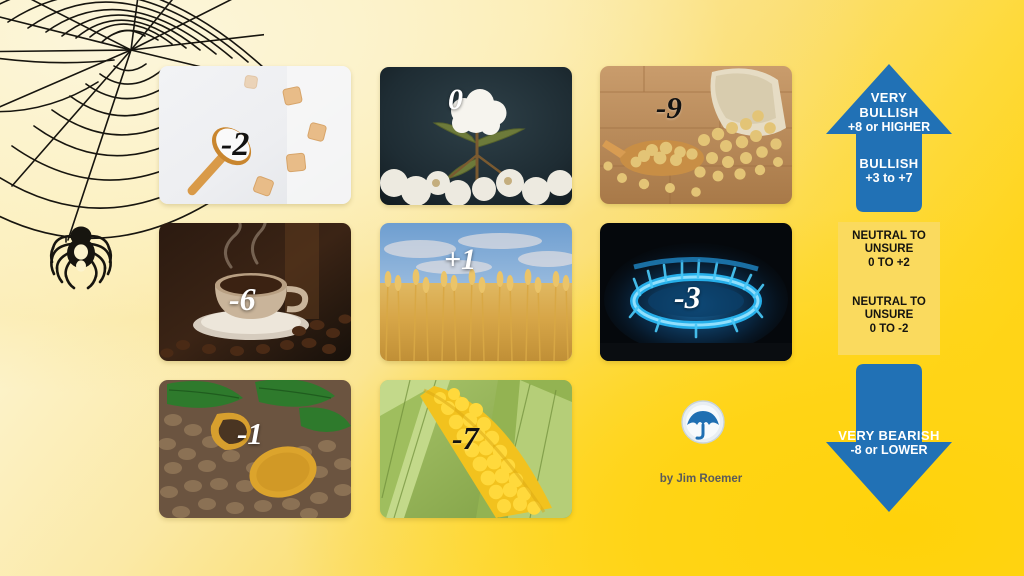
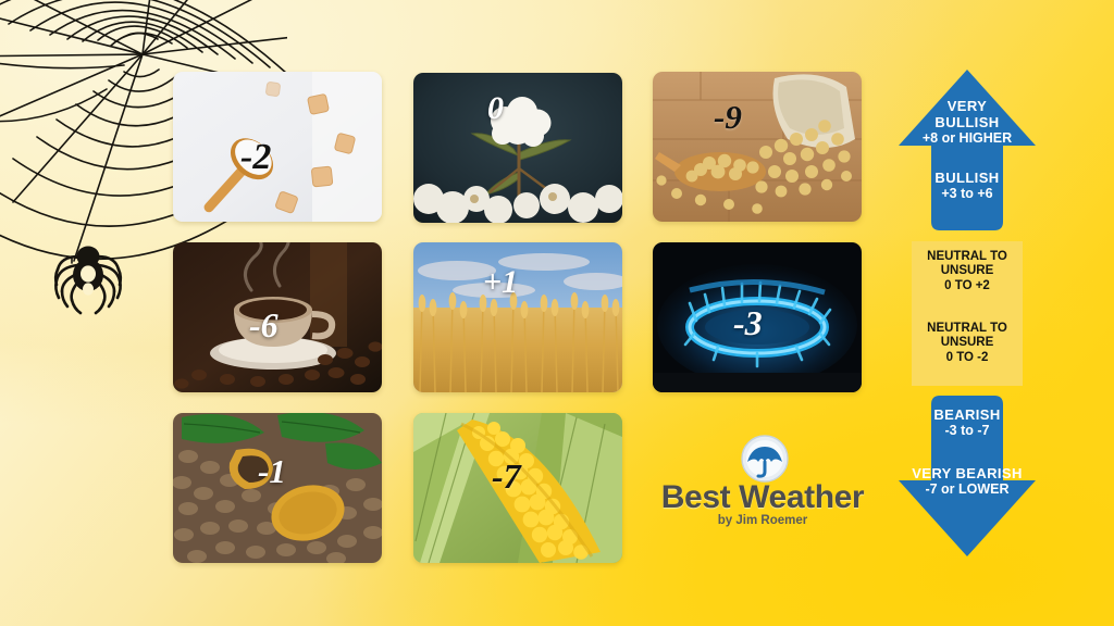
  -2
  0
  -9
  -6
  +1
  -3
  -1
  -7
  VERY
  BULLISH
  +8 or HIGHER
  BULLISH
- +3 to +7
+ +3 to +6
  NEUTRAL TO
  UNSURE
  0 TO +2
  NEUTRAL TO
  UNSURE
  0 TO -2
+ BEARISH
+ -3 to -7
  VERY BEARISH
- -8 or LOWER
+ -7 or LOWER
+ Best Weather
  by Jim Roemer
